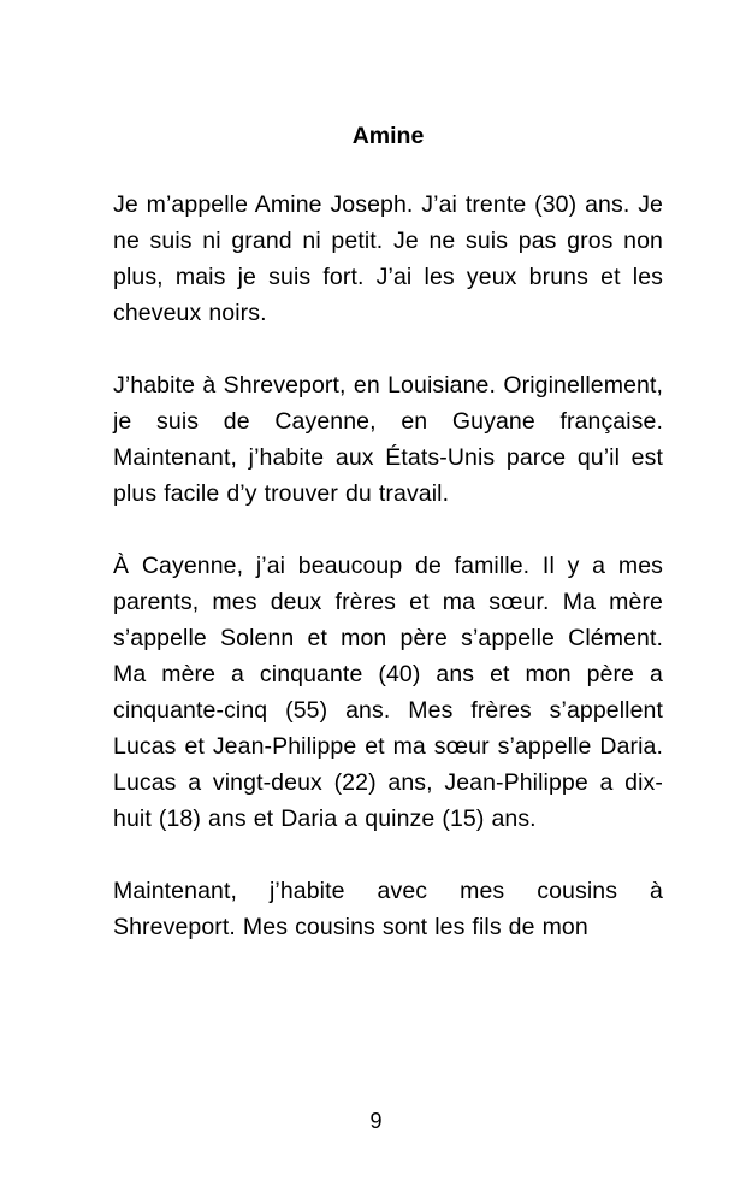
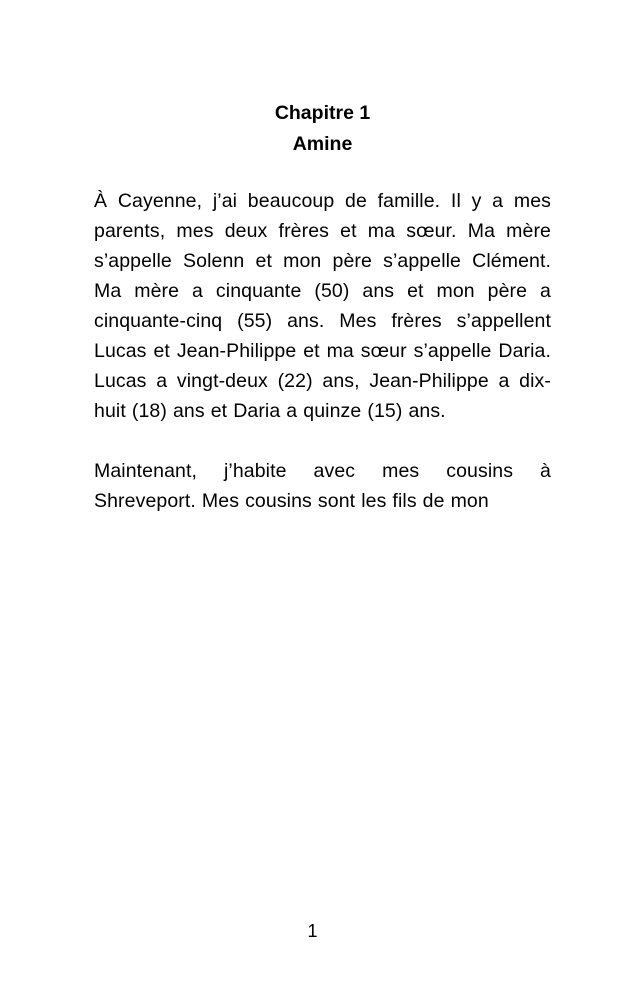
+ Chapitre 1
  Amine
- Je m’appelle Amine Joseph. J’ai trente (30) ans. Je ne suis ni grand ni petit. Je ne suis pas gros non plus, mais je suis fort. J’ai les yeux bruns et les cheveux noirs.
- J’habite à Shreveport, en Louisiane. Originellement, je suis de Cayenne, en Guyane française. Maintenant, j’habite aux États-Unis parce qu’il est plus facile d’y trouver du travail.
- À Cayenne, j’ai beaucoup de famille. Il y a mes parents, mes deux frères et ma sœur. Ma mère s’appelle Solenn et mon père s’appelle Clément. Ma mère a cinquante (40) ans et mon père a cinquante-cinq (55) ans. Mes frères s’appellent Lucas et Jean-Philippe et ma sœur s’appelle Daria. Lucas a vingt-deux (22) ans, Jean-Philippe a dix-huit (18) ans et Daria a quinze (15) ans.
+ À Cayenne, j’ai beaucoup de famille. Il y a mes parents, mes deux frères et ma sœur. Ma mère s’appelle Solenn et mon père s’appelle Clément. Ma mère a cinquante (50) ans et mon père a cinquante-cinq (55) ans. Mes frères s’appellent Lucas et Jean-Philippe et ma sœur s’appelle Daria. Lucas a vingt-deux (22) ans, Jean-Philippe a dix-huit (18) ans et Daria a quinze (15) ans.
  Maintenant, j’habite avec mes cousins à Shreveport. Mes cousins sont les fils de mon
- 9
+ 1
